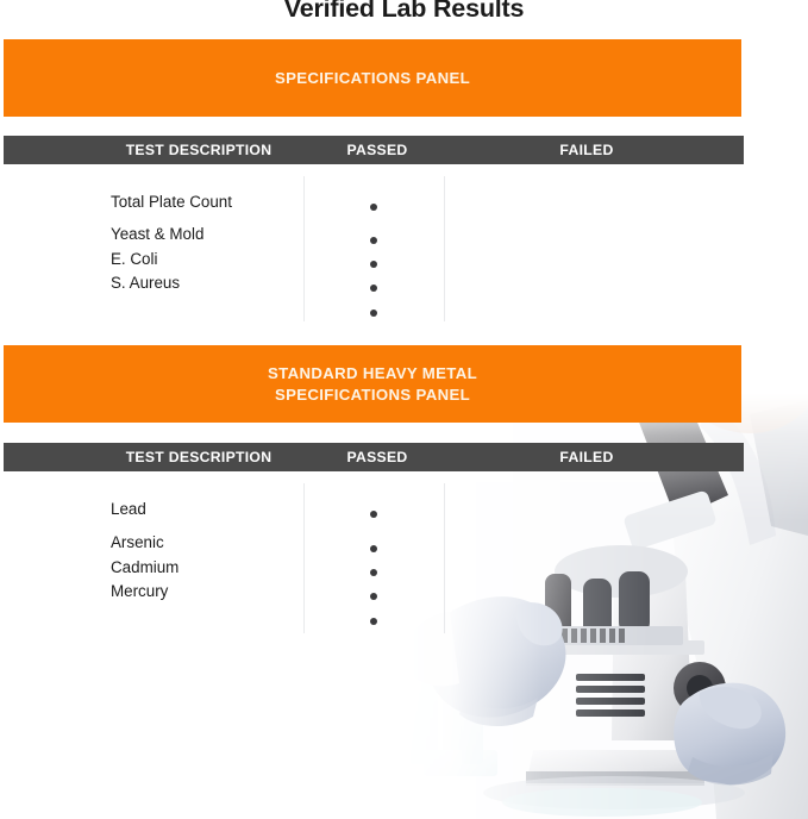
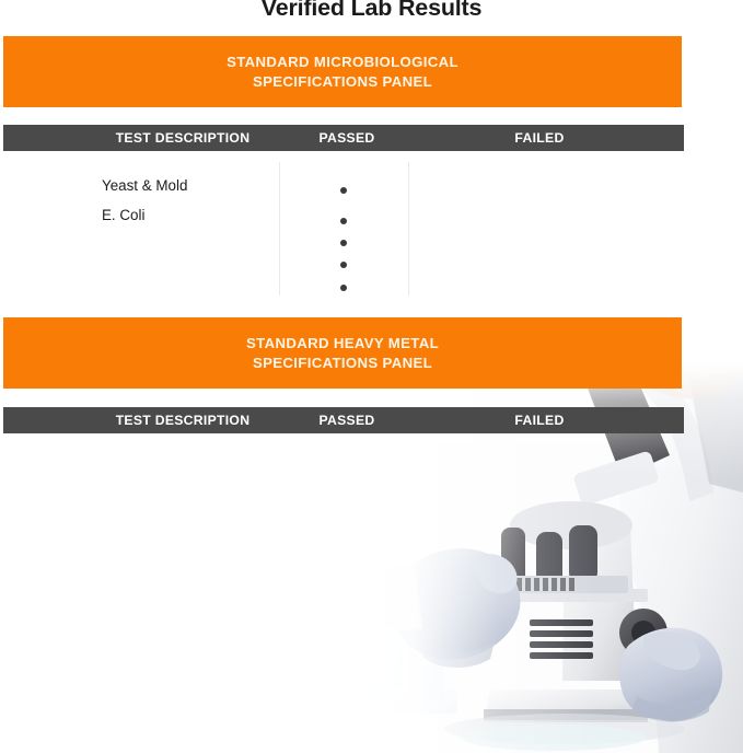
  Verified Lab Results
+ STANDARD MICROBIOLOGICAL
  SPECIFICATIONS PANEL
  TEST DESCRIPTION
  PASSED
  FAILED
- Total Plate Count
  Yeast & Mold
  E. Coli
- S. Aureus
  STANDARD HEAVY METAL
  SPECIFICATIONS PANEL
  TEST DESCRIPTION
  PASSED
  FAILED
- Lead
- Arsenic
- Cadmium
- Mercury
